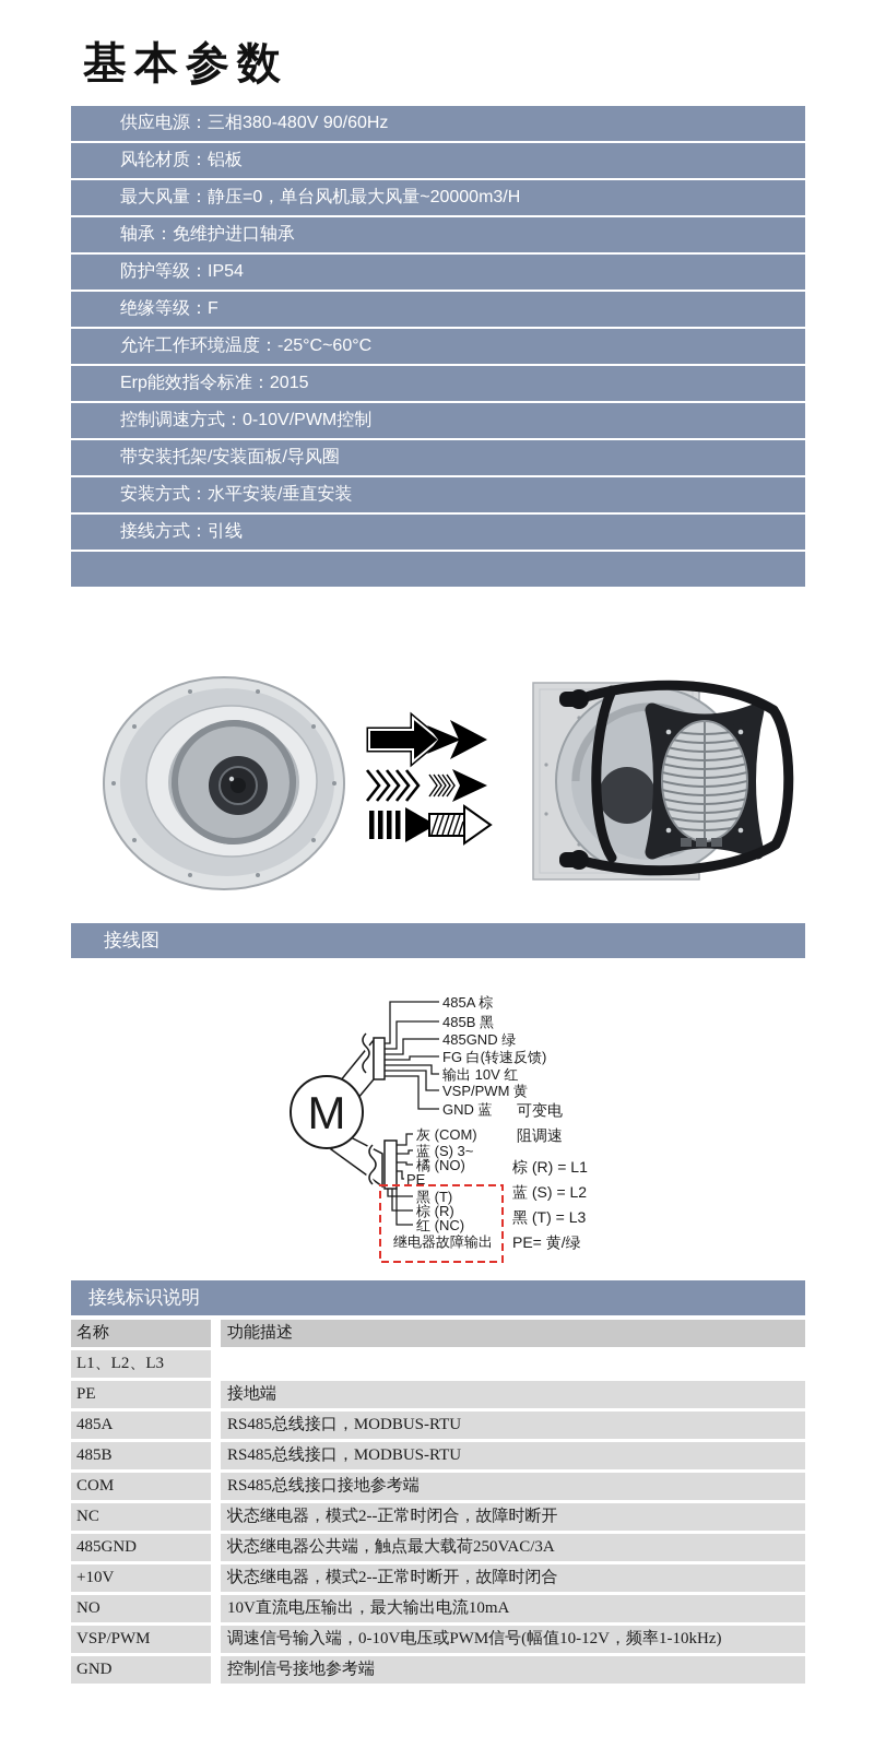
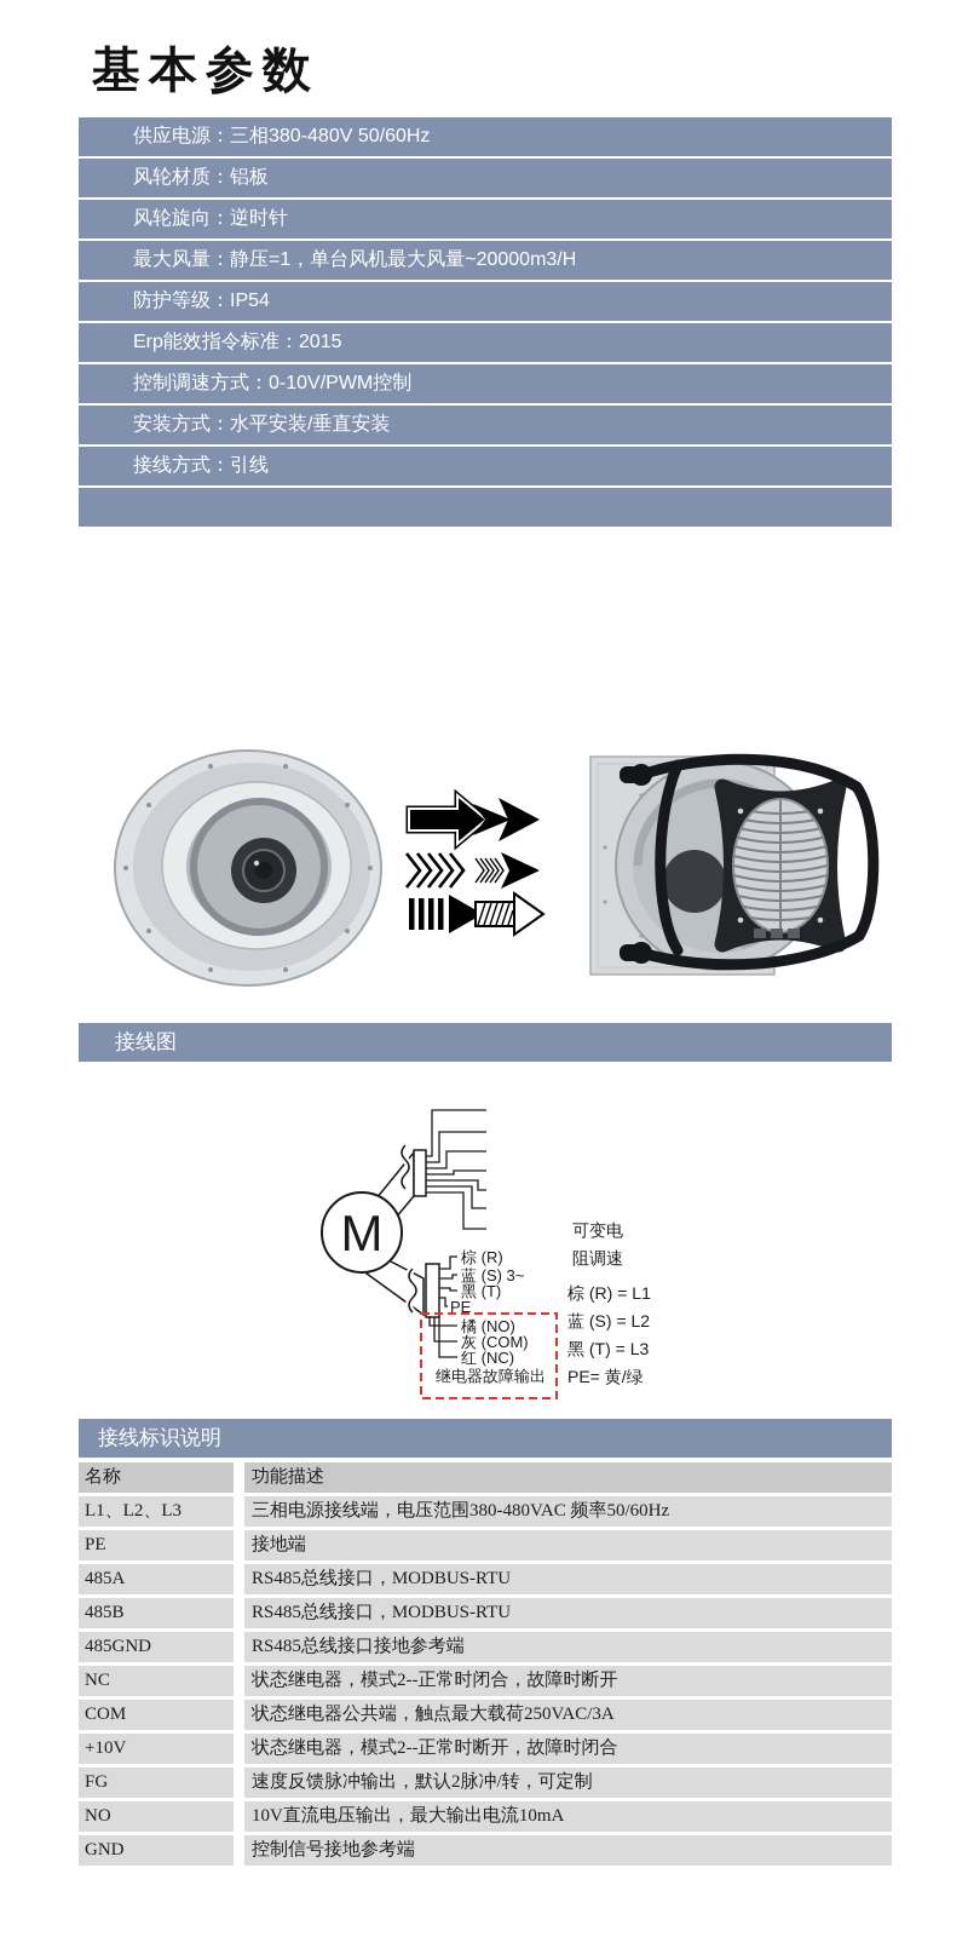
  基本参数
- 供应电源：三相380-480V 90/60Hz
+ 供应电源：三相380-480V 50/60Hz
  风轮材质：铝板
+ 风轮旋向：逆时针
- 最大风量：静压=0，单台风机最大风量~20000m3/H
+ 最大风量：静压=1，单台风机最大风量~20000m3/H
- 轴承：免维护进口轴承
  防护等级：IP54
- 绝缘等级：F
- 允许工作环境温度：-25°C~60°C
  Erp能效指令标准：2015
  控制调速方式：0-10V/PWM控制
- 带安装托架/安装面板/导风圈
  安装方式：水平安装/垂直安装
  接线方式：引线
  接线图
  M
- 485A 棕
- 485B 黑
- 485GND 绿
- FG 白(转速反馈)
- 输出 10V 红
- VSP/PWM 黄
- GND 蓝
- 灰 (COM)
+ 棕 (R)
  蓝 (S) 3~
- 橘 (NO)
+ 黑 (T)
  PE
- 黑 (T)
+ 橘 (NO)
- 棕 (R)
+ 灰 (COM)
  红 (NC)
  继电器故障输出
  可变电
  阻调速
  棕 (R) = L1
  蓝 (S) = L2
  黑 (T) = L3
  PE= 黄/绿
  接线标识说明
  名称
  功能描述
  L1、L2、L3
+ 三相电源接线端，电压范围380-480VAC 频率50/60Hz
  PE
  接地端
  485A
  RS485总线接口，MODBUS-RTU
  485B
  RS485总线接口，MODBUS-RTU
- COM
+ 485GND
  RS485总线接口接地参考端
  NC
  状态继电器，模式2--正常时闭合，故障时断开
- 485GND
+ COM
  状态继电器公共端，触点最大载荷250VAC/3A
  +10V
  状态继电器，模式2--正常时断开，故障时闭合
+ FG
+ 速度反馈脉冲输出，默认2脉冲/转，可定制
  NO
  10V直流电压输出，最大输出电流10mA
- VSP/PWM
- 调速信号输入端，0-10V电压或PWM信号(幅值10-12V，频率1-10kHz)
  GND
  控制信号接地参考端
